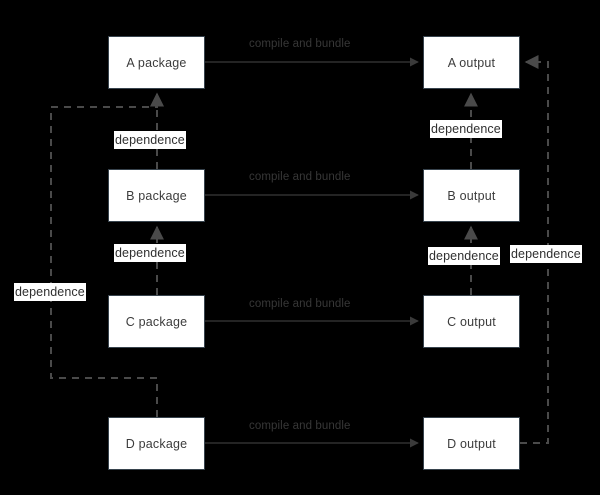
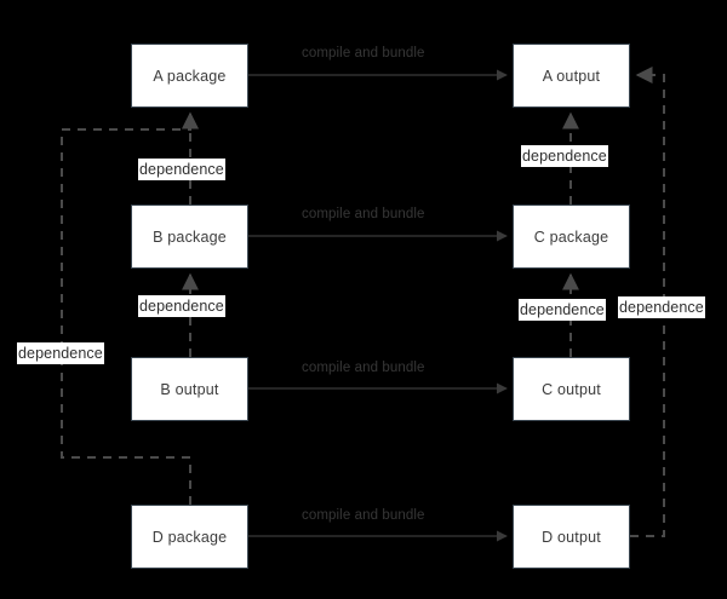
  A package
  B package
- C package
+ B output
  D package
  A output
- B output
+ C package
  C output
  D output
  compile and bundle
  compile and bundle
  compile and bundle
  compile and bundle
  dependence
  dependence
  dependence
  dependence
  dependence
  dependence
